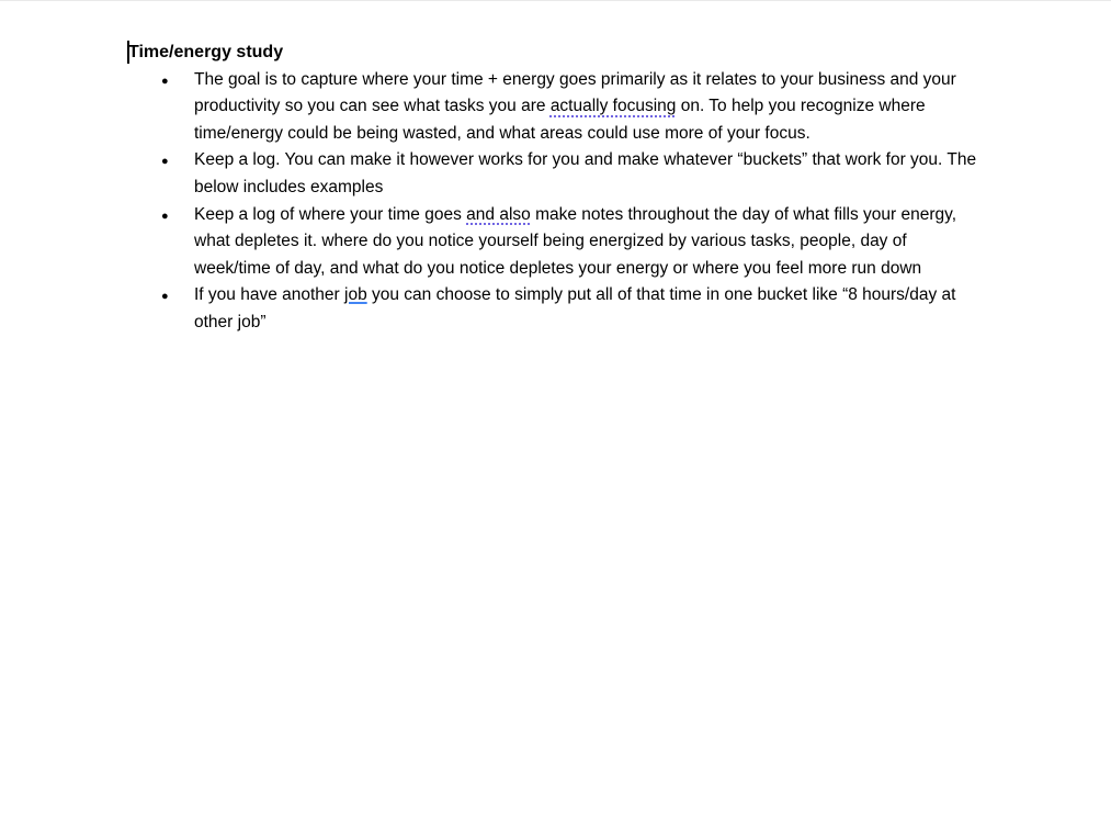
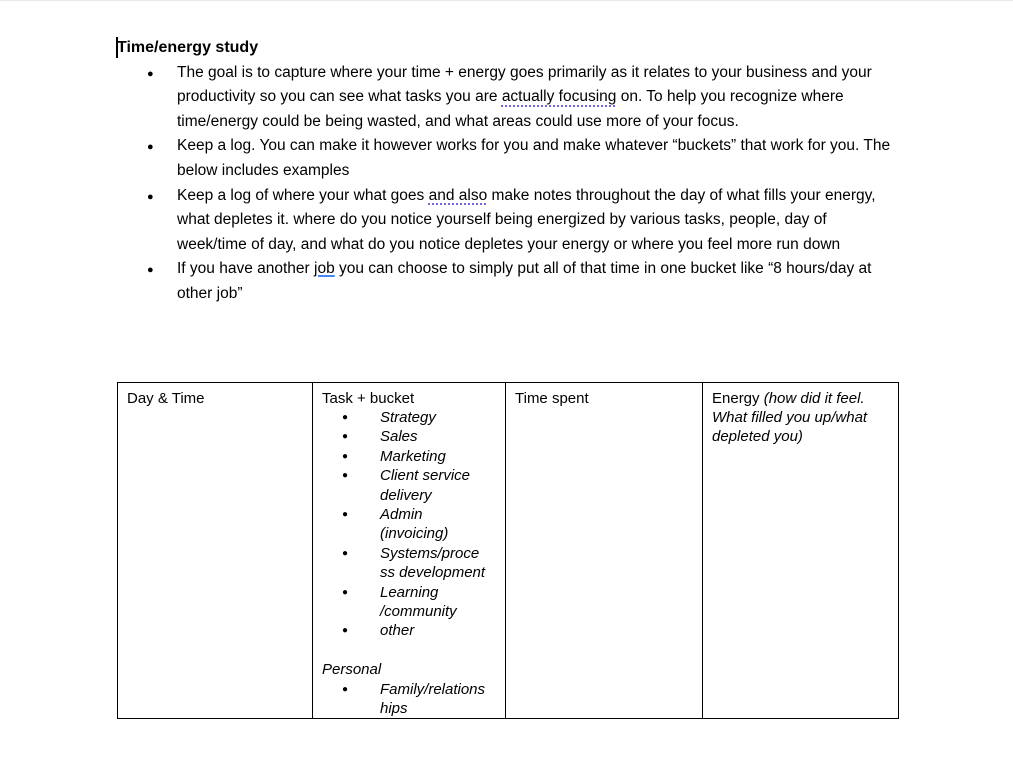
  Time/energy study
  ●
  The goal is to capture where your time + energy goes primarily as it relates to your business and your productivity so you can see what tasks you are actually focusing on. To help you recognize where time/energy could be being wasted, and what areas could use more of your focus.
  ●
  Keep a log. You can make it however works for you and make whatever “buckets” that work for you. The below includes examples
  ●
- Keep a log of where your time goes and also make notes throughout the day of what fills your energy, what depletes it. where do you notice yourself being energized by various tasks, people, day of week/time of day, and what do you notice depletes your energy or where you feel more run down
+ Keep a log of where your what goes and also make notes throughout the day of what fills your energy, what depletes it. where do you notice yourself being energized by various tasks, people, day of week/time of day, and what do you notice depletes your energy or where you feel more run down
  ●
  If you have another job you can choose to simply put all of that time in one bucket like “8 hours/day at other job”
+ Day & Time	Task + bucket ● Strategy ● Sales ● Marketing ● Client service delivery ● Admin (invoicing) ● Systems/process development ● Learning /community ● other Personal ● Family/relationships	Time spent	Energy (how did it feel. What filled you up/what depleted you)
